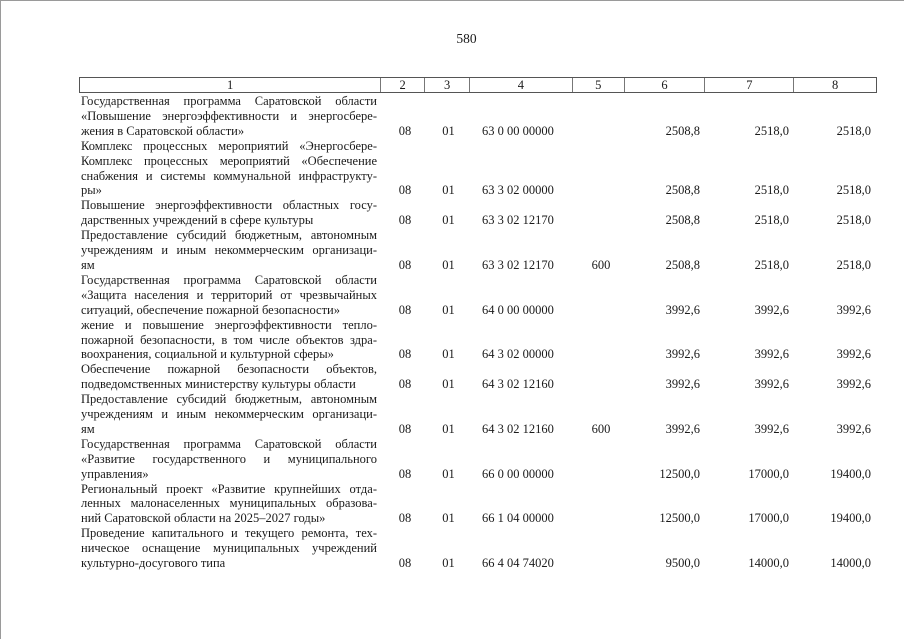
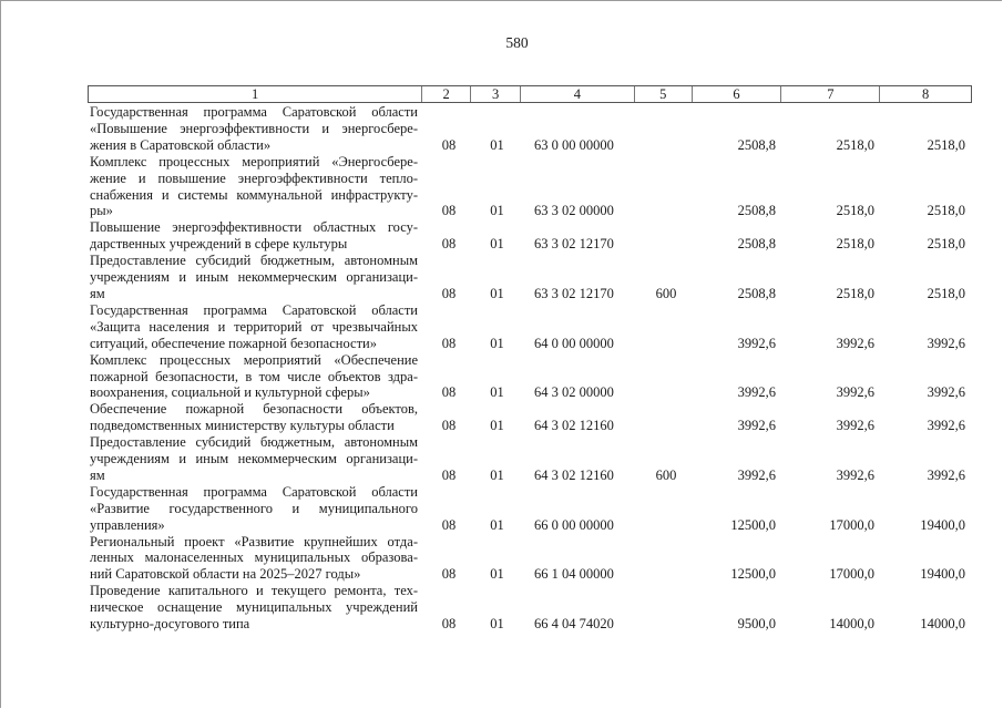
  580
  1
  2
  3
  4
  5
  6
  7
  8
  Государственная программа Саратовской области
  «Повышение энергоэффективности и энергосбере-
  жения в Саратовской области»
  08
  01
  63 0 00 00000
  2508,8
  2518,0
  2518,0
  Комплекс процессных мероприятий «Энергосбере-
- Комплекс процессных мероприятий «Обеспечение
+ жение и повышение энергоэффективности тепло-
  снабжения и системы коммунальной инфраструкту-
  ры»
  08
  01
  63 3 02 00000
  2508,8
  2518,0
  2518,0
  Повышение энергоэффективности областных госу-
  дарственных учреждений в сфере культуры
  08
  01
  63 3 02 12170
  2508,8
  2518,0
  2518,0
  Предоставление субсидий бюджетным, автономным
  учреждениям и иным некоммерческим организаци-
  ям
  08
  01
  63 3 02 12170
  600
  2508,8
  2518,0
  2518,0
  Государственная программа Саратовской области
  «Защита населения и территорий от чрезвычайных
  ситуаций, обеспечение пожарной безопасности»
  08
  01
  64 0 00 00000
  3992,6
  3992,6
  3992,6
- жение и повышение энергоэффективности тепло-
+ Комплекс процессных мероприятий «Обеспечение
  пожарной безопасности, в том числе объектов здра-
  воохранения, социальной и культурной сферы»
  08
  01
  64 3 02 00000
  3992,6
  3992,6
  3992,6
  Обеспечение пожарной безопасности объектов,
  подведомственных министерству культуры области
  08
  01
  64 3 02 12160
  3992,6
  3992,6
  3992,6
  Предоставление субсидий бюджетным, автономным
  учреждениям и иным некоммерческим организаци-
  ям
  08
  01
  64 3 02 12160
  600
  3992,6
  3992,6
  3992,6
  Государственная программа Саратовской области
  «Развитие государственного и муниципального
  управления»
  08
  01
  66 0 00 00000
  12500,0
  17000,0
  19400,0
  Региональный проект «Развитие крупнейших отда-
  ленных малонаселенных муниципальных образова-
  ний Саратовской области на 2025–2027 годы»
  08
  01
  66 1 04 00000
  12500,0
  17000,0
  19400,0
  Проведение капитального и текущего ремонта, тех-
  ническое оснащение муниципальных учреждений
  культурно-досугового типа
  08
  01
  66 4 04 74020
  9500,0
  14000,0
  14000,0
